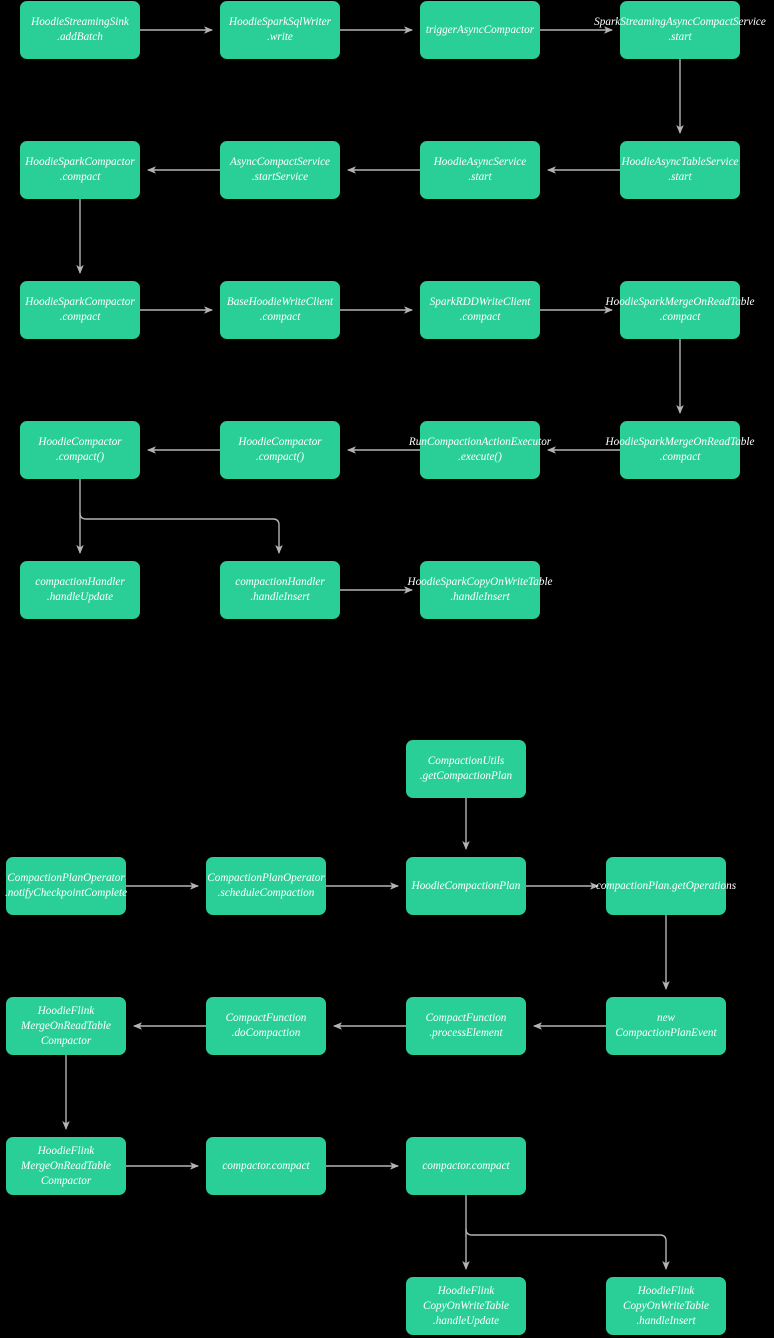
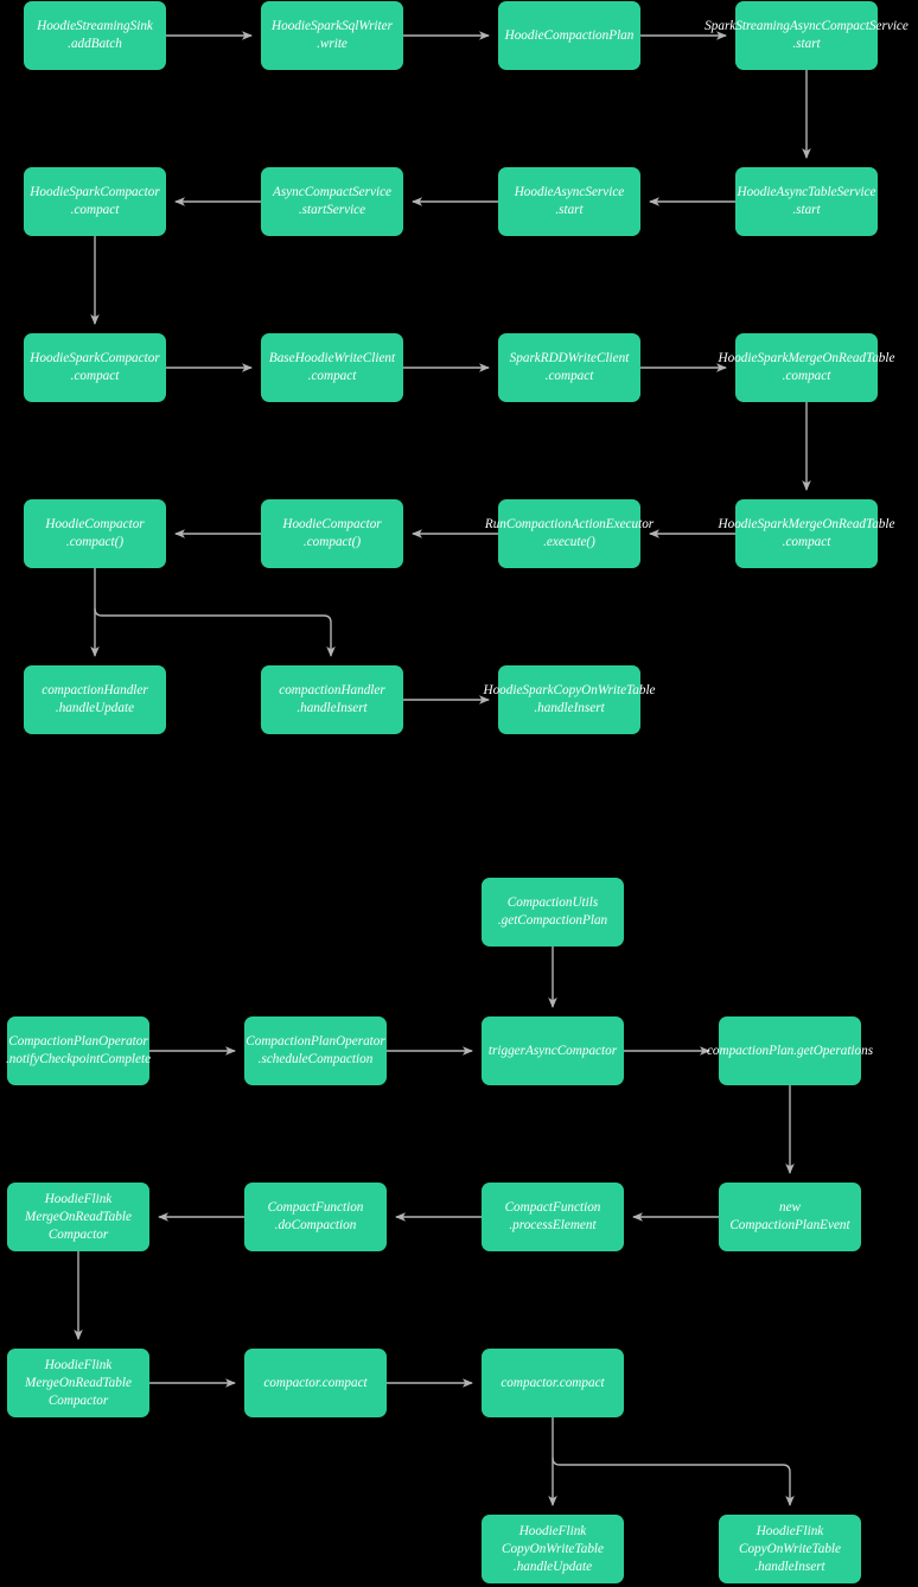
  HoodieStreamingSink
  .addBatch
  HoodieSparkSqlWriter
  .write
- triggerAsyncCompactor
+ HoodieCompactionPlan
  SparkStreamingAsyncCompactService
  .start
  HoodieSparkCompactor
  .compact
  AsyncCompactService
  .startService
  HoodieAsyncService
  .start
  HoodieAsyncTableService
  .start
  HoodieSparkCompactor
  .compact
  BaseHoodieWriteClient
  .compact
  SparkRDDWriteClient
  .compact
  HoodieSparkMergeOnReadTable
  .compact
  HoodieCompactor
  .compact()
  HoodieCompactor
  .compact()
  RunCompactionActionExecutor
  .execute()
  HoodieSparkMergeOnReadTable
  .compact
  compactionHandler
  .handleUpdate
  compactionHandler
  .handleInsert
  HoodieSparkCopyOnWriteTable
  .handleInsert
  CompactionUtils
  .getCompactionPlan
  CompactionPlanOperator
  .notifyCheckpointComplete
  CompactionPlanOperator
  .scheduleCompaction
- HoodieCompactionPlan
+ triggerAsyncCompactor
  compactionPlan.getOperations
  HoodieFlink
  MergeOnReadTable
  Compactor
  CompactFunction
  .doCompaction
  CompactFunction
  .processElement
  new
  CompactionPlanEvent
  HoodieFlink
  MergeOnReadTable
  Compactor
  compactor.compact
  compactor.compact
  HoodieFlink
  CopyOnWriteTable
  .handleUpdate
  HoodieFlink
  CopyOnWriteTable
  .handleInsert
